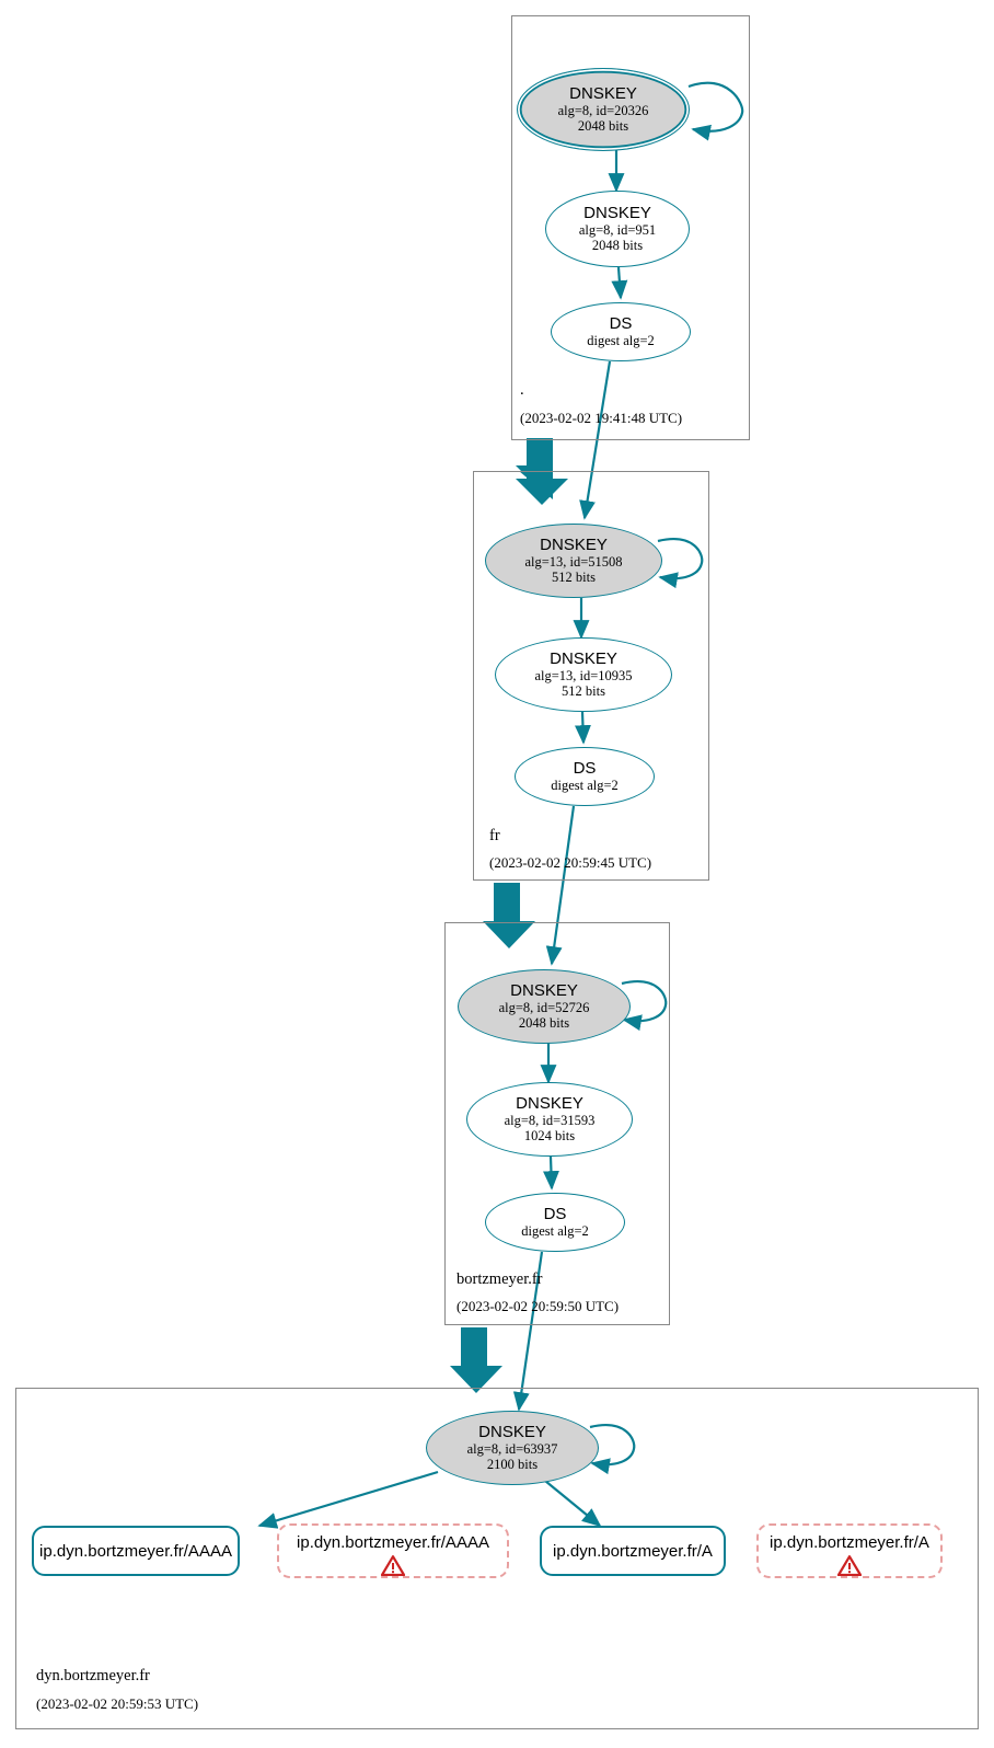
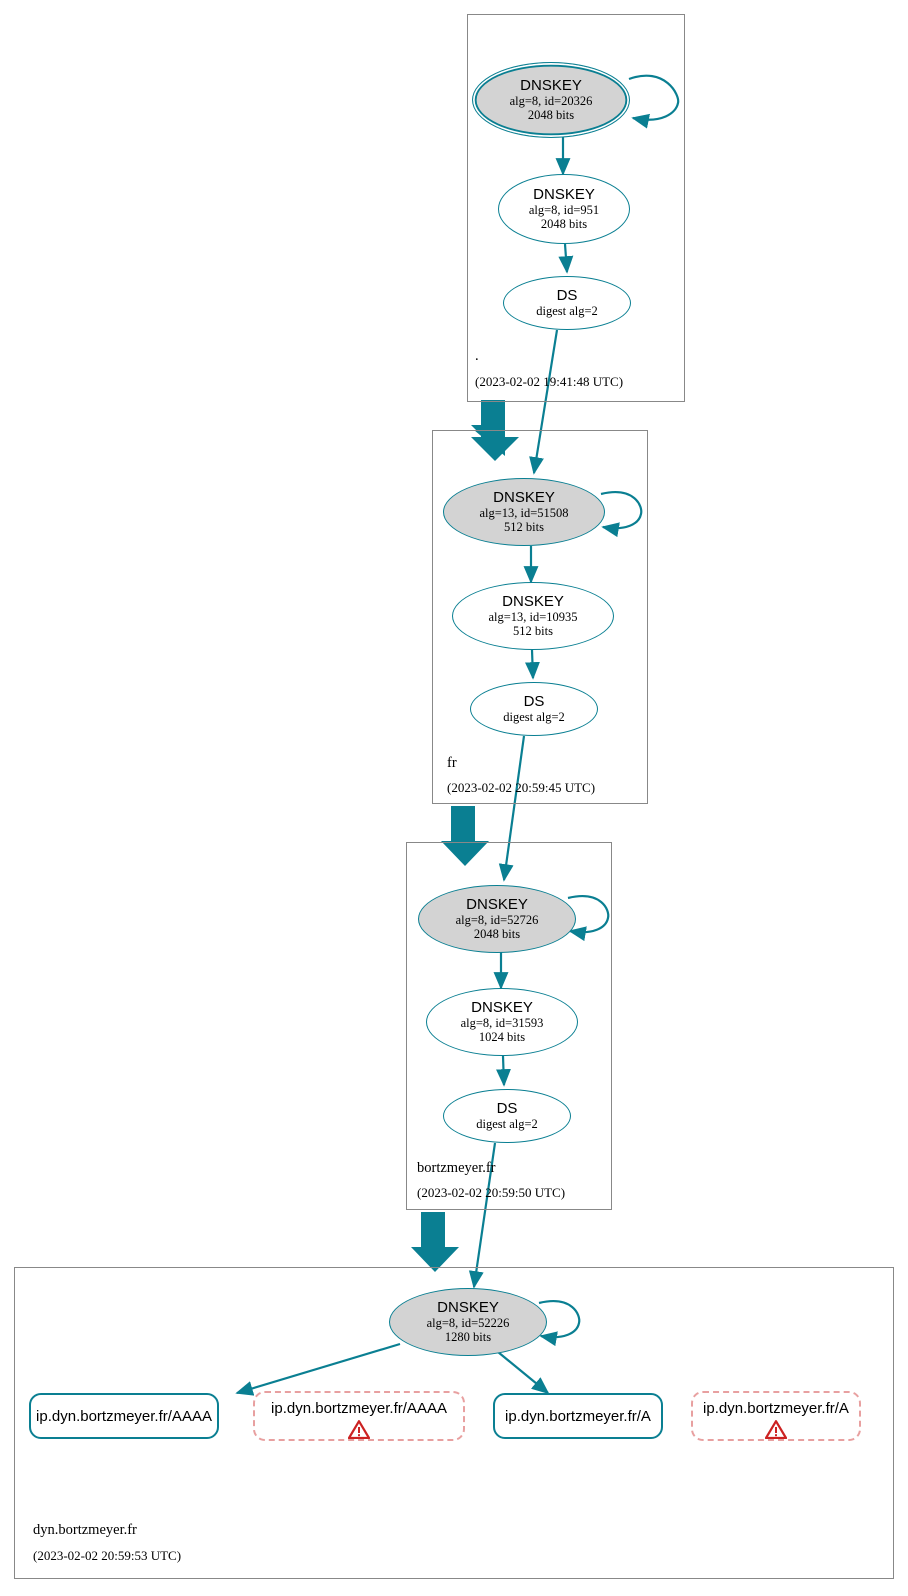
  DNSKEY
  alg=8, id=20326
  2048 bits
  DNSKEY
  alg=8, id=951
  2048 bits
  DS
  digest alg=2
  .
  (2023-02-02 19:41:48 UTC)
  DNSKEY
  alg=13, id=51508
  512 bits
  DNSKEY
  alg=13, id=10935
  512 bits
  DS
  digest alg=2
  fr
  (2023-02-02 20:59:45 UTC)
  DNSKEY
  alg=8, id=52726
  2048 bits
  DNSKEY
  alg=8, id=31593
  1024 bits
  DS
  digest alg=2
  bortzmeyer.fr
  (2023-02-02 20:59:50 UTC)
  DNSKEY
- alg=8, id=63937
+ alg=8, id=52226
- 2100 bits
+ 1280 bits
  ip.dyn.bortzmeyer.fr/AAAA
  ip.dyn.bortzmeyer.fr/AAAA
  ip.dyn.bortzmeyer.fr/A
  ip.dyn.bortzmeyer.fr/A
  dyn.bortzmeyer.fr
  (2023-02-02 20:59:53 UTC)
